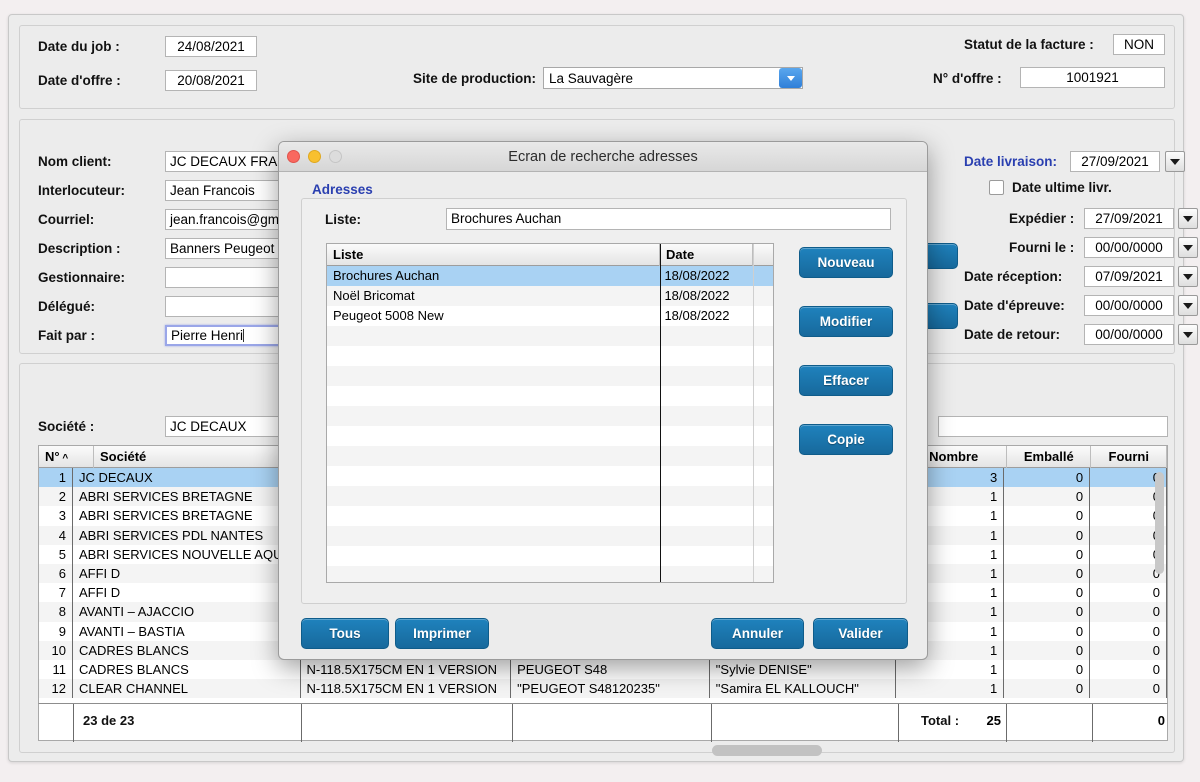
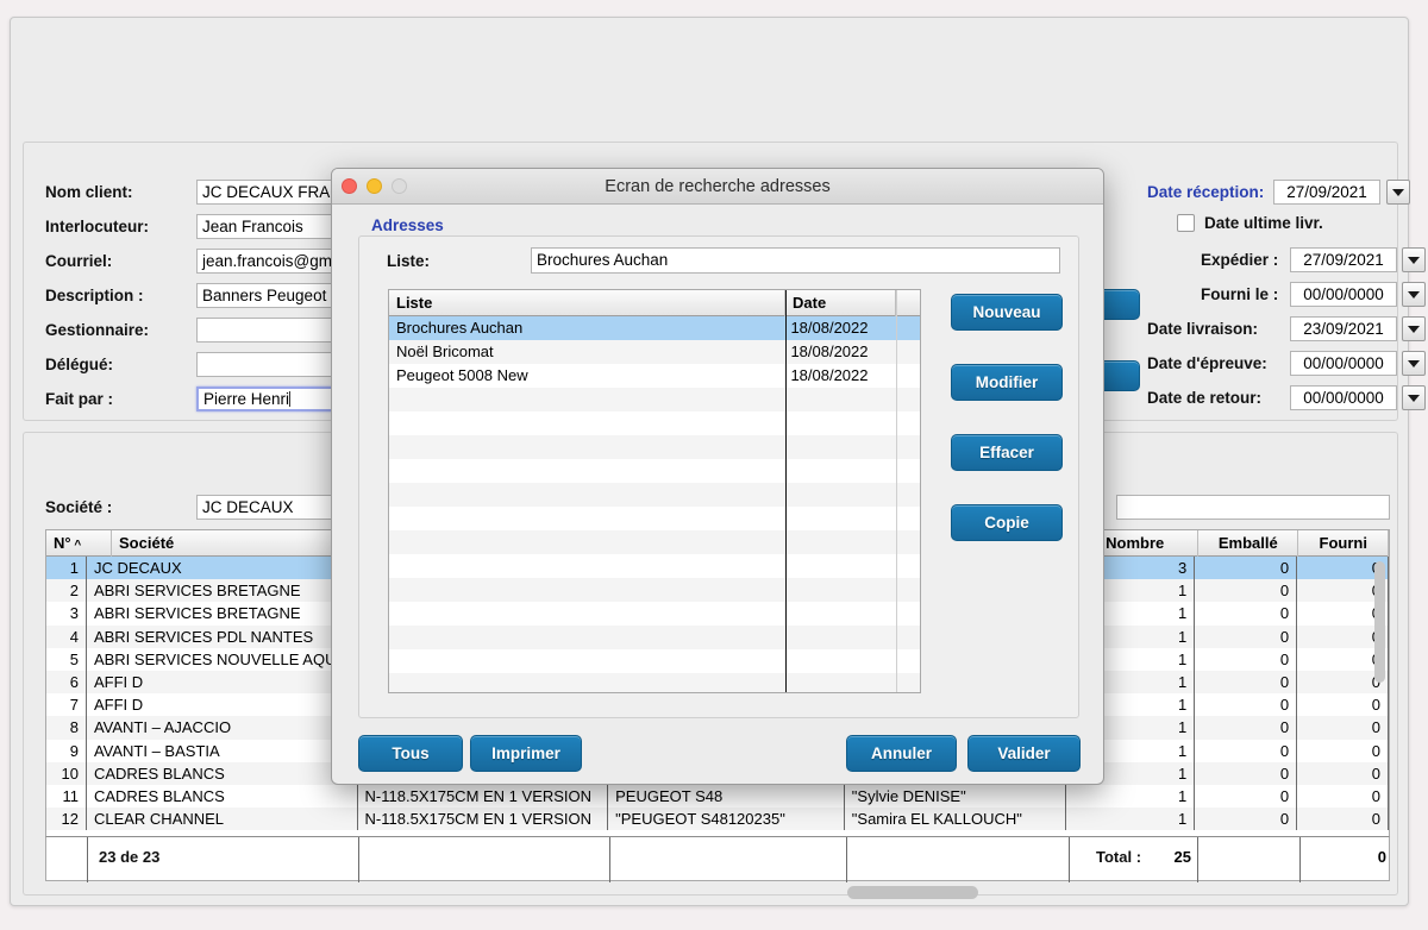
- Date du job :
- 24/08/2021
- Date d'offre :
- 20/08/2021
- Site de production:
- La Sauvagère
- Statut de la facture :
- NON
- N° d'offre :
- 1001921
  Nom client:
  JC DECAUX FRA
  Interlocuteur:
  Jean Francois
  Courriel:
  Description :
  Banners Peugeot
  Gestionnaire:
  Délégué:
  Fait par :
  Pierre Henri
- Date livraison:
+ Date réception:
  27/09/2021
  Date ultime livr.
  Expédier :
  27/09/2021
  Fourni le :
  00/00/0000
- Date réception:
+ Date livraison:
- 07/09/2021
+ 23/09/2021
  Date d'épreuve:
  00/00/0000
  Date de retour:
  00/00/0000
  Société :
  JC DECAUX
  N° ^
  Société
  Nombre
  Emballé
  Fourni
  1
  JC DECAUX
  3
  0
  2
  ABRI SERVICES BRETAGNE
  1
  0
  3
  ABRI SERVICES BRETAGNE
  1
  0
  4
  ABRI SERVICES PDL NANTES
  1
  0
  5
  ABRI SERVICES NOUVELLE AQ
  1
  0
  6
  AFFI D
  1
  0
  7
  AFFI D
  1
  0
  0
  8
  AVANTI – AJACCIO
  1
  0
  0
  9
  AVANTI – BASTIA
  1
  0
  0
  10
  CADRES BLANCS
  1
  0
  0
  11
  CADRES BLANCS
  N-118.5X175CM EN 1 VERSION
  PEUGEOT S48
  "Sylvie DENISE"
  1
  0
  0
  12
  CLEAR CHANNEL
  N-118.5X175CM EN 1 VERSION
  "PEUGEOT S48120235"
  "Samira EL KALLOUCH"
  1
  0
  0
  23 de 23
  Total :
  25
  0
  Ecran de recherche adresses
  Adresses
  Liste:
  Brochures Auchan
  Liste
  Date
  Brochures Auchan
  18/08/2022
  Noël Bricomat
  18/08/2022
  Peugeot 5008 New
  18/08/2022
  Nouveau
  Modifier
  Effacer
  Copie
  Tous
  Imprimer
  Annuler
  Valider
